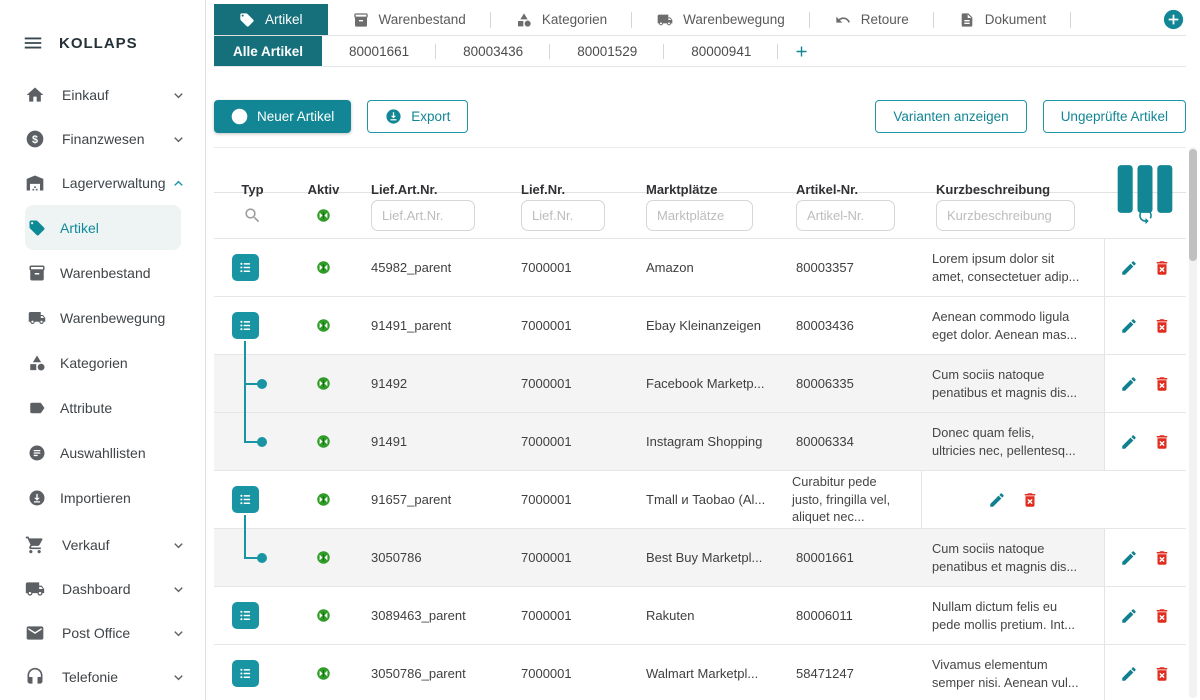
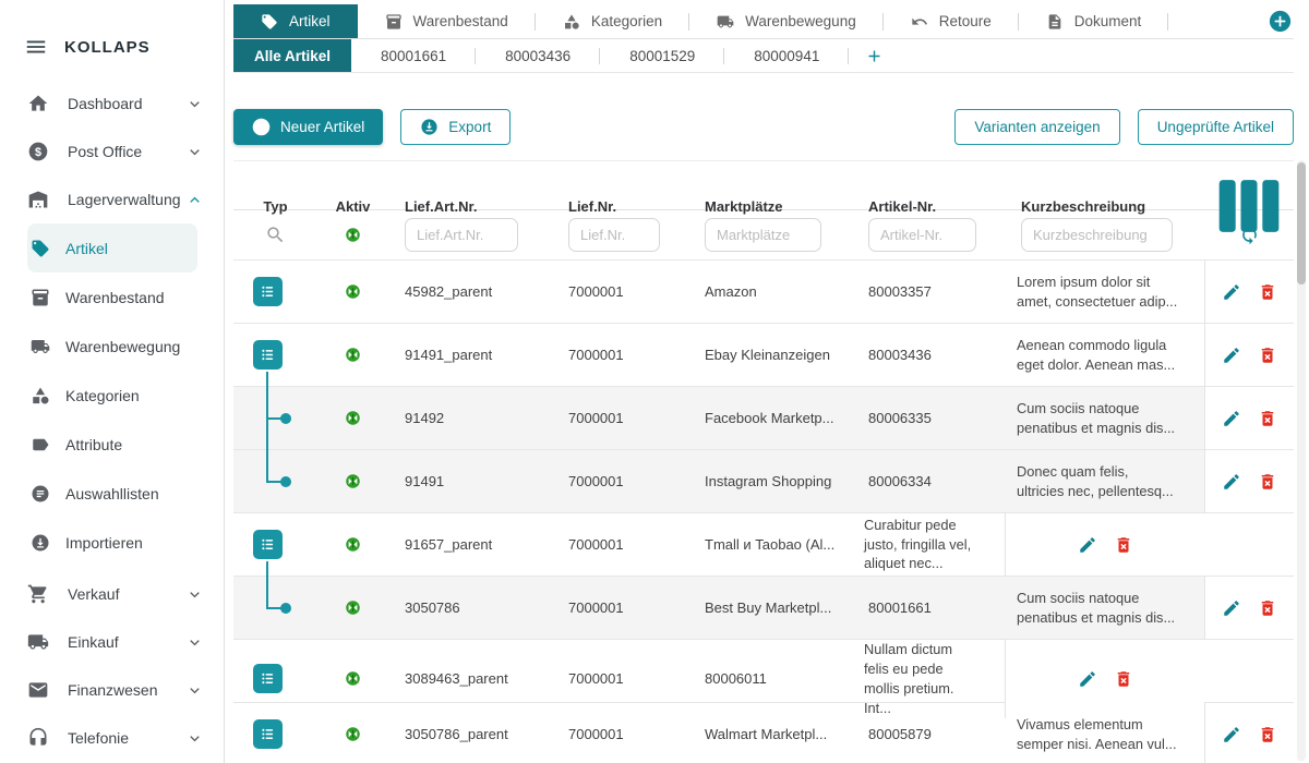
  KOLLAPS
- Einkauf
+ Dashboard
  $
- Finanzwesen
+ Post Office
  Lagerverwaltung
  Artikel
  Warenbestand
  Warenbewegung
  Kategorien
  Attribute
  Auswahllisten
  Importieren
  Verkauf
- Dashboard
+ Einkauf
- Post Office
+ Finanzwesen
  Telefonie
  Artikel
  Warenbestand
  Kategorien
  Warenbewegung
  Retoure
  Dokument
  Alle Artikel
  80001661
  80003436
  80001529
  80000941
  Neuer Artikel
  Export
  Varianten anzeigen
  Ungeprüfte Artikel
  Typ
  Aktiv
  Lief.Art.Nr.
  Lief.Nr.
  Marktplätze
  Artikel-Nr.
  Kurzbeschreibung
  Lief.Art.Nr.
  Lief.Nr.
  Marktplätze
  Artikel-Nr.
  Kurzbeschreibung
  45982_parent
  7000001
  Amazon
  80003357
  Lorem ipsum dolor sit amet, consectetuer adip...
  91491_parent
  7000001
  Ebay Kleinanzeigen
  80003436
  Aenean commodo ligula eget dolor. Aenean mas...
  91492
  7000001
  Facebook Marketp...
  80006335
  Cum sociis natoque penatibus et magnis dis...
  91491
  7000001
  Instagram Shopping
  80006334
  Donec quam felis, ultricies nec, pellentesq...
  91657_parent
  7000001
  Tmall и Taobao (Al...
  Curabitur pede justo, fringilla vel, aliquet nec...
  3050786
  7000001
  Best Buy Marketpl...
  80001661
  Cum sociis natoque penatibus et magnis dis...
  3089463_parent
  7000001
- Rakuten
  80006011
  Nullam dictum felis eu pede mollis pretium. Int...
  3050786_parent
  7000001
  Walmart Marketpl...
- 58471247
+ 80005879
  Vivamus elementum semper nisi. Aenean vul...
